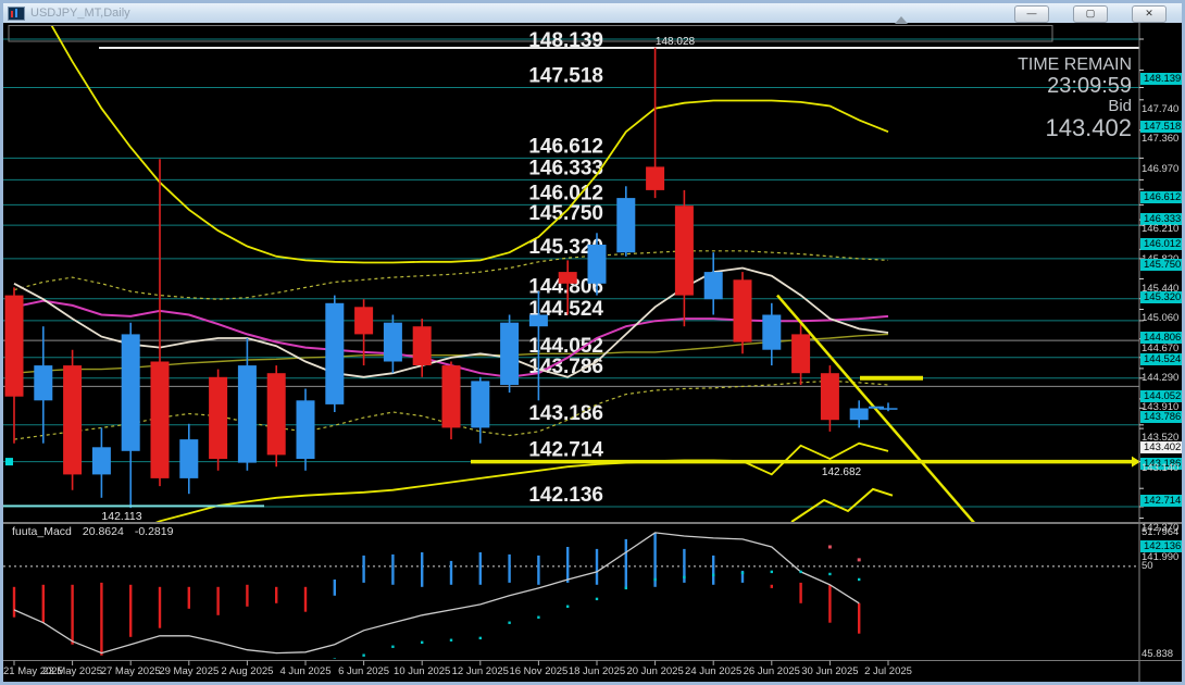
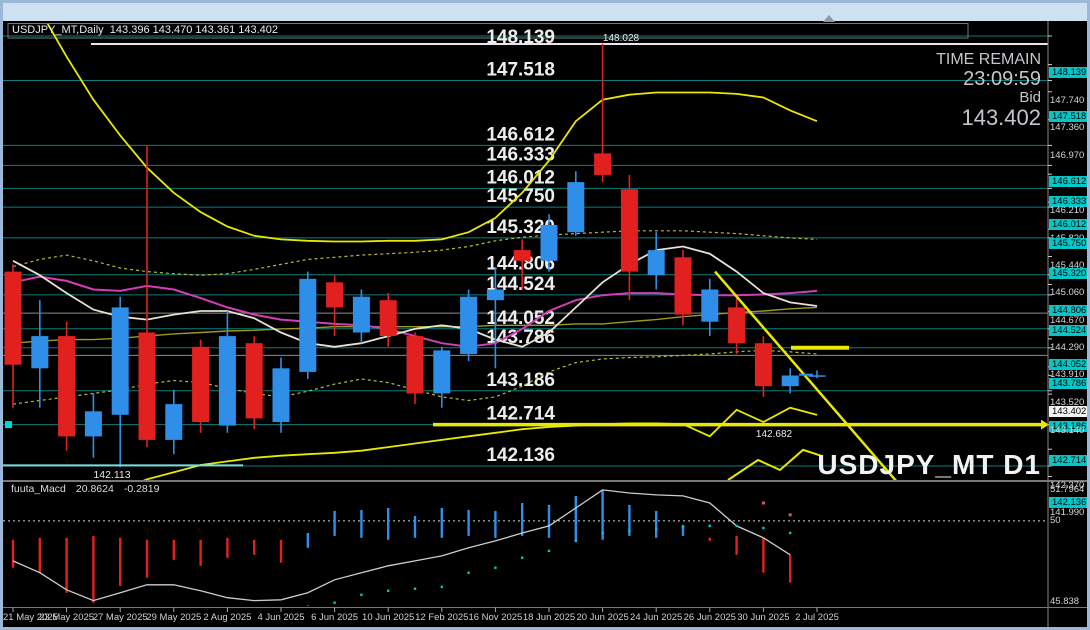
- USDJPY_MT,Daily
- —
- ▢
- ✕
  148.139
  147.518
  146.612
  146.333
  146.012
  145.750
  145.32
  144.80
  144.524
  144.02
  43.76
  143.186
  142.714
  142.136
  148.028
  142.682
  142.113
+ USDJPY_MT,Daily 143.396 143.470 143.361 143.402
  TIME REMAIN
  23:09:59
  Bid
  143.402
+ USDJPY_MT D1
  fuuta_Macd 20.8624 -0.2819
  51.7964
  50
  45.838
  148.139
  147.740
  147.518
  147.360
  146.970
  146.612
  146.333
  146.210
  146.012
  145.750
  145.440
  145.320
  145.060
  144.806
  144.670
  144.524
  144.290
  144.052
  143.910
  143.786
  143.520
  143.402
  143.186
  143.140
  142.714
  142.370
  142.136
  141.990
  21 May 2025
  23 May 2025
  27 May 2025
  29 May 2025
  2 Aug 2025
  4 Jun 2025
  6 Jun 2025
  10 Jun 2025
- 12 Jun 2025
+ 12 Feb 2025
  16 Nov 2025
  18 Jun 2025
  20 Jun 2025
  24 Jun 2025
  26 Jun 2025
  30 Jun 2025
  2 Jul 2025
